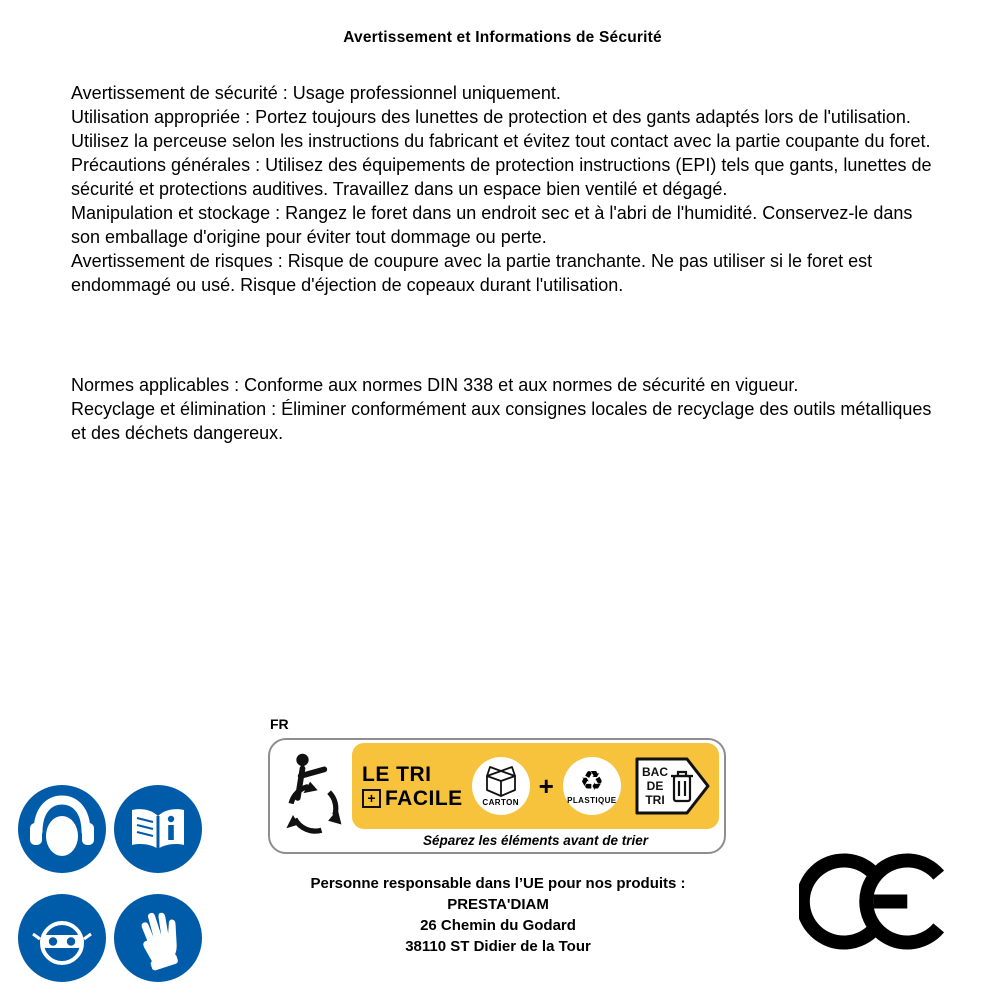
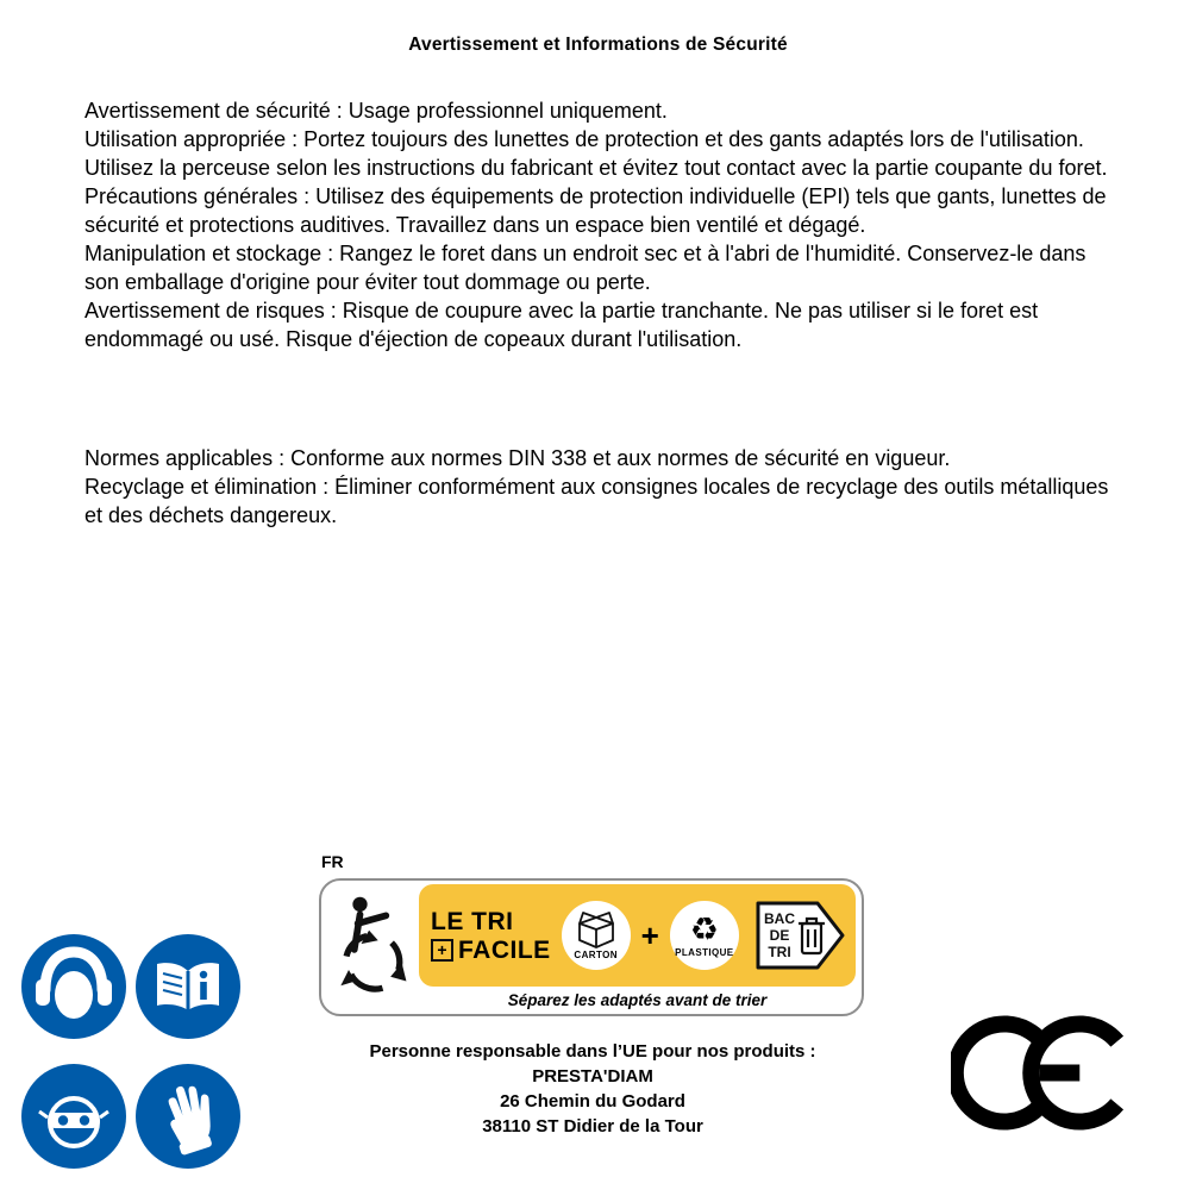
  Avertissement et Informations de Sécurité
  Avertissement de sécurité : Usage professionnel uniquement.
  Utilisation appropriée : Portez toujours des lunettes de protection et des gants adaptés lors de l'utilisation. Utilisez la perceuse selon les instructions du fabricant et évitez tout contact avec la partie coupante du foret.
- Précautions générales : Utilisez des équipements de protection instructions (EPI) tels que gants, lunettes de sécurité et protections auditives. Travaillez dans un espace bien ventilé et dégagé.
+ Précautions générales : Utilisez des équipements de protection individuelle (EPI) tels que gants, lunettes de sécurité et protections auditives. Travaillez dans un espace bien ventilé et dégagé.
  Manipulation et stockage : Rangez le foret dans un endroit sec et à l'abri de l'humidité. Conservez-le dans son emballage d'origine pour éviter tout dommage ou perte.
  Avertissement de risques : Risque de coupure avec la partie tranchante. Ne pas utiliser si le foret est endommagé ou usé. Risque d'éjection de copeaux durant l'utilisation.
  Normes applicables : Conforme aux normes DIN 338 et aux normes de sécurité en vigueur.
  Recyclage et élimination : Éliminer conformément aux consignes locales de recyclage des outils métalliques et des déchets dangereux.
  FR
  LE TRI
  +
  FACILE
  CARTON
  +
  ♻
  PLASTIQUE
  BAC
  DE
  TRI
- Séparez les éléments avant de trier
+ Séparez les adaptés avant de trier
  Personne responsable dans l’UE pour nos produits :
  PRESTA'DIAM
  26 Chemin du Godard
  38110 ST Didier de la Tour
